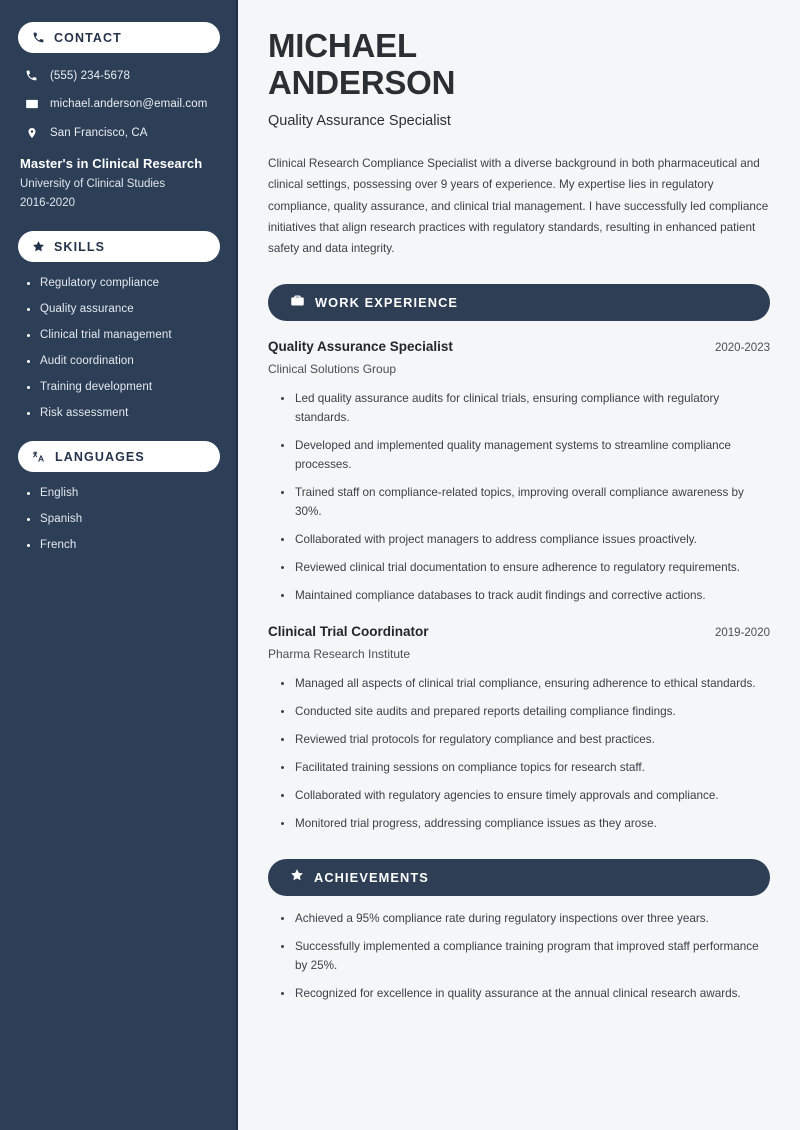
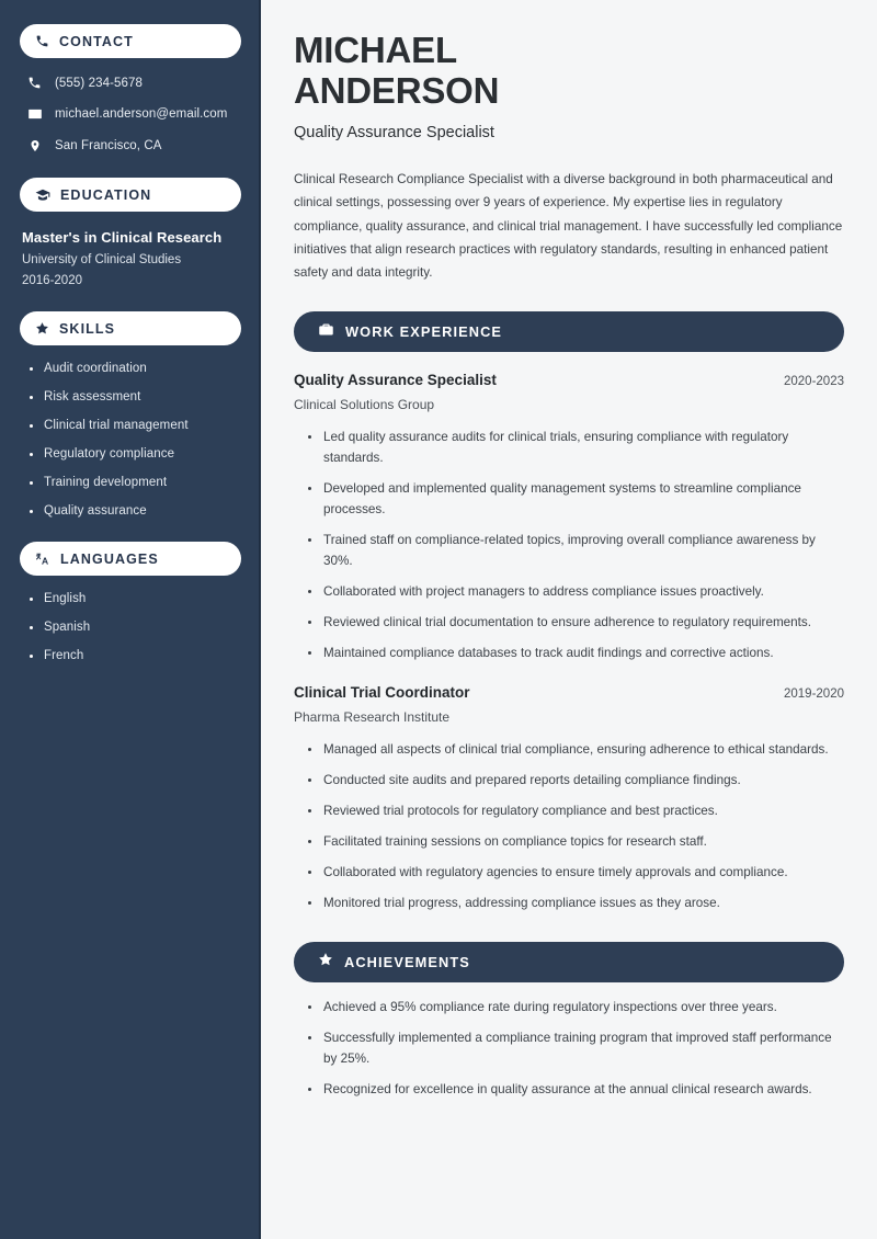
  CONTACT
  (555) 234-5678
  michael.anderson@email.com
  San Francisco, CA
+ EDUCATION
  Master's in Clinical Research
  University of Clinical Studies
  2016-2020
  SKILLS
- Regulatory compliance
+ Audit coordination
- Quality assurance
+ Risk assessment
  Clinical trial management
- Audit coordination
+ Regulatory compliance
  Training development
- Risk assessment
+ Quality assurance
  LANGUAGES
  English
  Spanish
  French
  MICHAEL
  ANDERSON
  Quality Assurance Specialist
  Clinical Research Compliance Specialist with a diverse background in both pharmaceutical and clinical settings, possessing over 9 years of experience. My expertise lies in regulatory compliance, quality assurance, and clinical trial management. I have successfully led compliance initiatives that align research practices with regulatory standards, resulting in enhanced patient safety and data integrity.
  WORK EXPERIENCE
  Quality Assurance Specialist
  2020-2023
  Clinical Solutions Group
  Led quality assurance audits for clinical trials, ensuring compliance with regulatory standards.
  Developed and implemented quality management systems to streamline compliance processes.
  Trained staff on compliance-related topics, improving overall compliance awareness by 30%.
  Collaborated with project managers to address compliance issues proactively.
  Reviewed clinical trial documentation to ensure adherence to regulatory requirements.
  Maintained compliance databases to track audit findings and corrective actions.
  Clinical Trial Coordinator
  2019-2020
  Pharma Research Institute
  Managed all aspects of clinical trial compliance, ensuring adherence to ethical standards.
  Conducted site audits and prepared reports detailing compliance findings.
  Reviewed trial protocols for regulatory compliance and best practices.
  Facilitated training sessions on compliance topics for research staff.
  Collaborated with regulatory agencies to ensure timely approvals and compliance.
  Monitored trial progress, addressing compliance issues as they arose.
  ACHIEVEMENTS
  Achieved a 95% compliance rate during regulatory inspections over three years.
  Successfully implemented a compliance training program that improved staff performance by 25%.
  Recognized for excellence in quality assurance at the annual clinical research awards.
